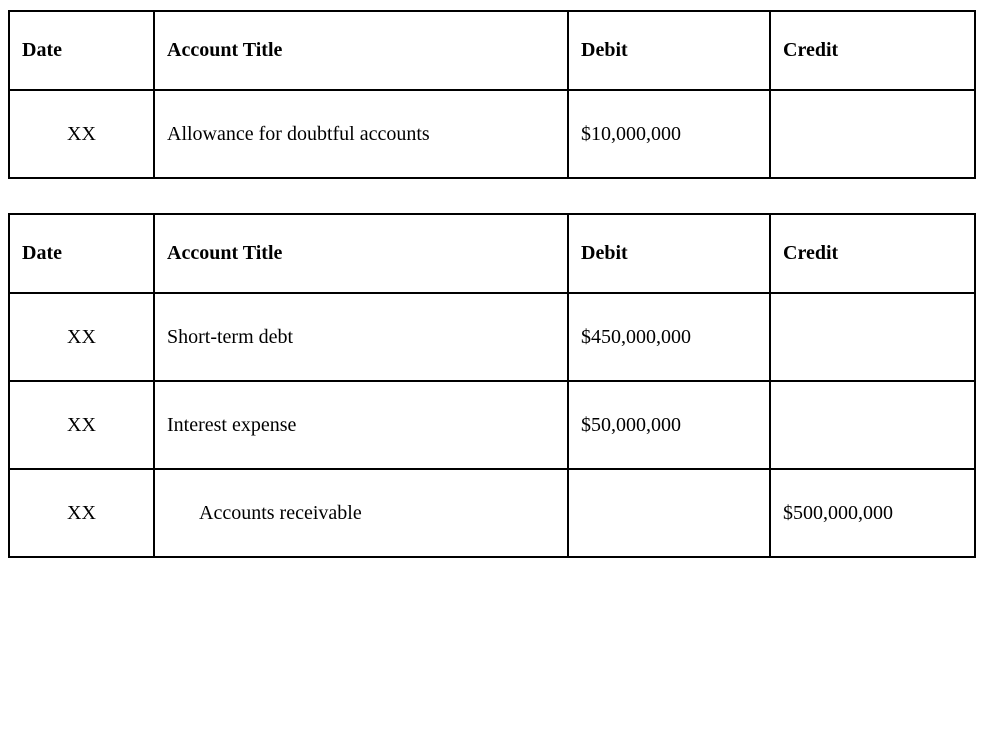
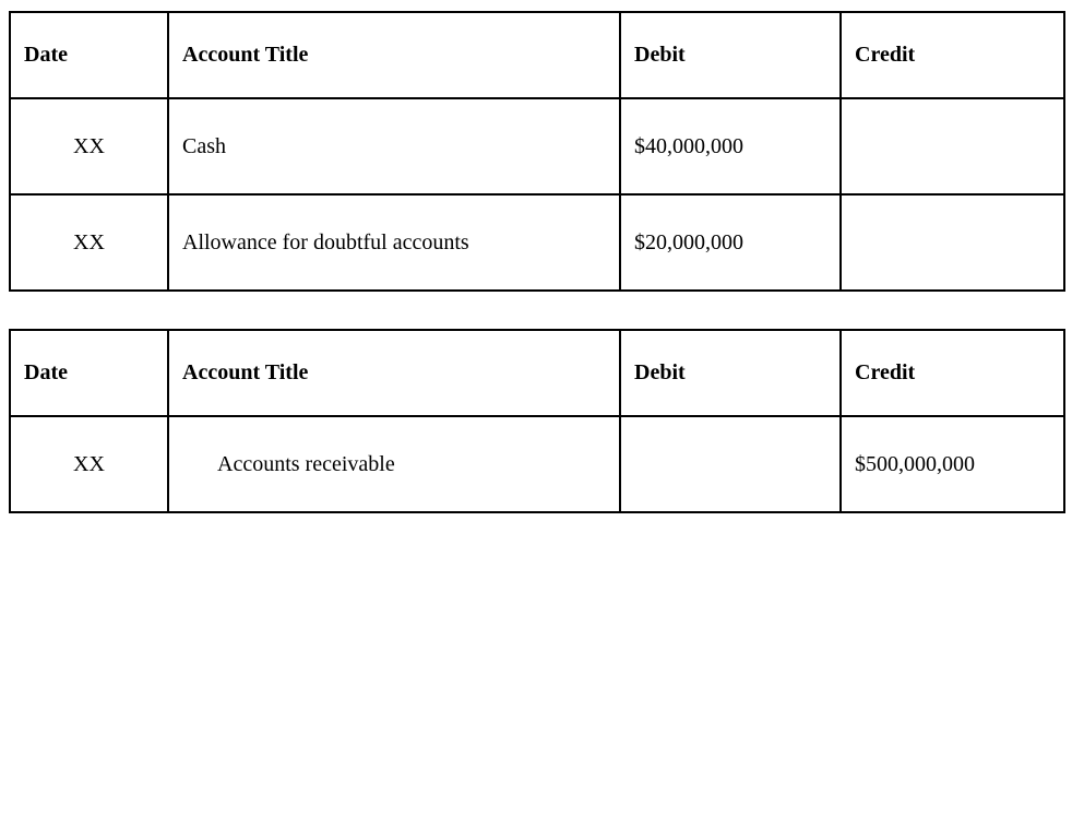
  Date	Account Title	Debit	Credit
+ XX	Cash	$40,000,000
- XX	Allowance for doubtful accounts	$10,000,000
+ XX	Allowance for doubtful accounts	$20,000,000
  Date	Account Title	Debit	Credit
- XX	Short-term debt	$450,000,000
- XX	Interest expense	$50,000,000
  XX	Accounts receivable		$500,000,000
